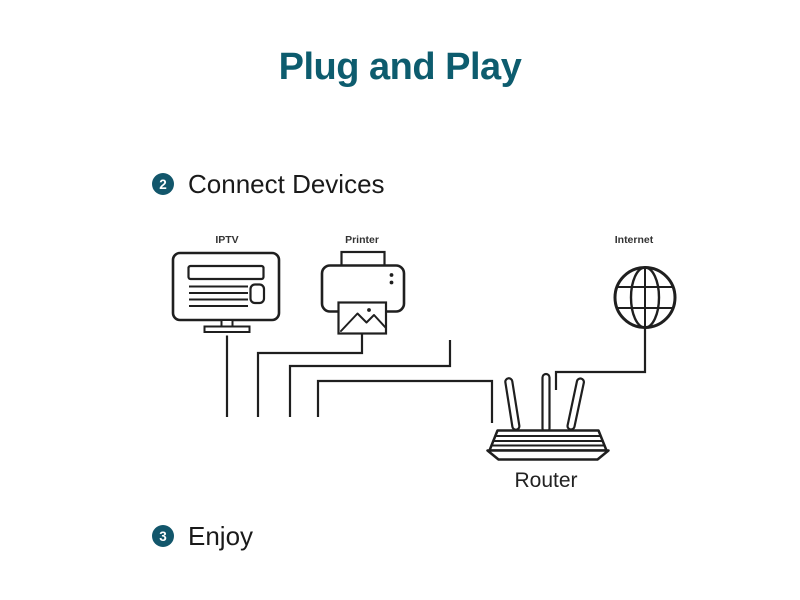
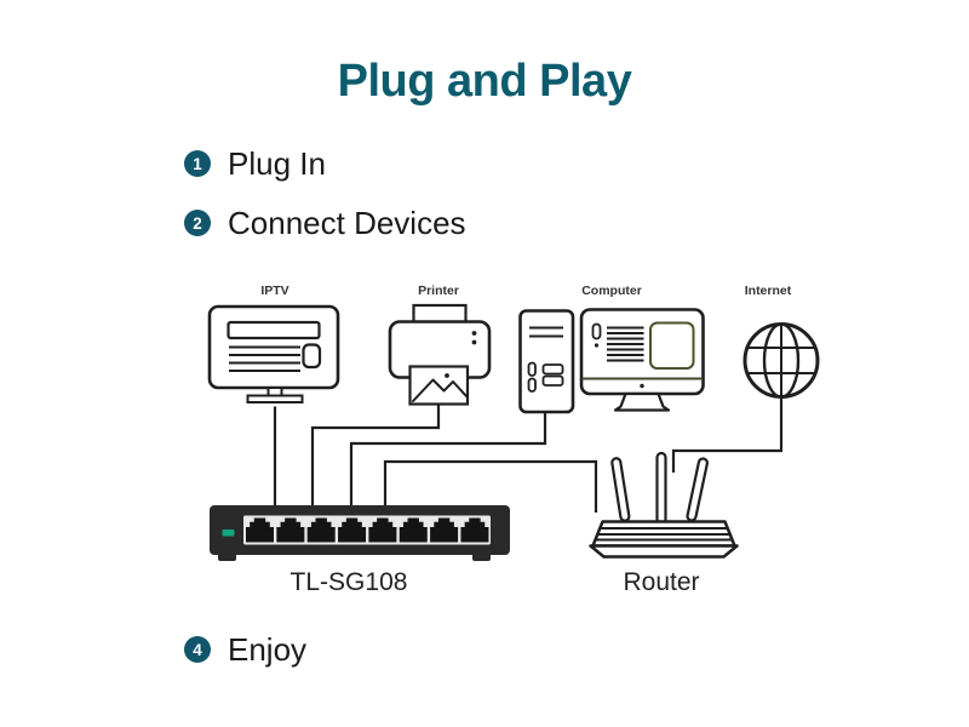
  Plug and Play
+ 1
+ Plug In
  2
  Connect Devices
- 3
+ 4
  Enjoy
  IPTV
  Printer
+ Computer
  Internet
+ TL-SG108
  Router
